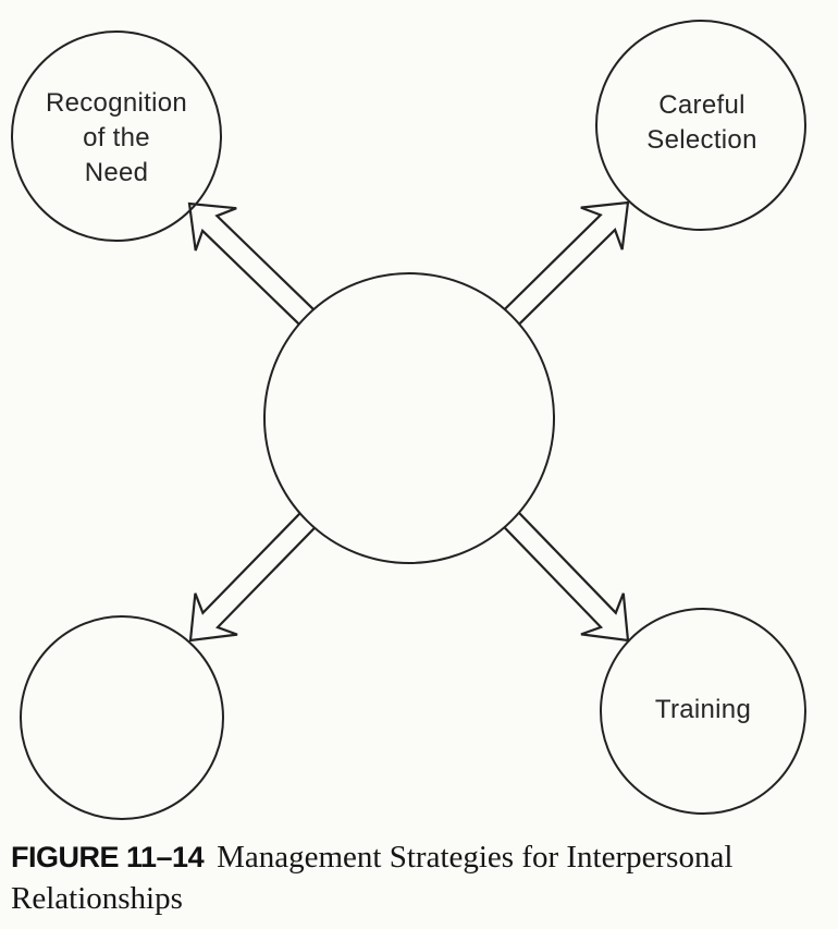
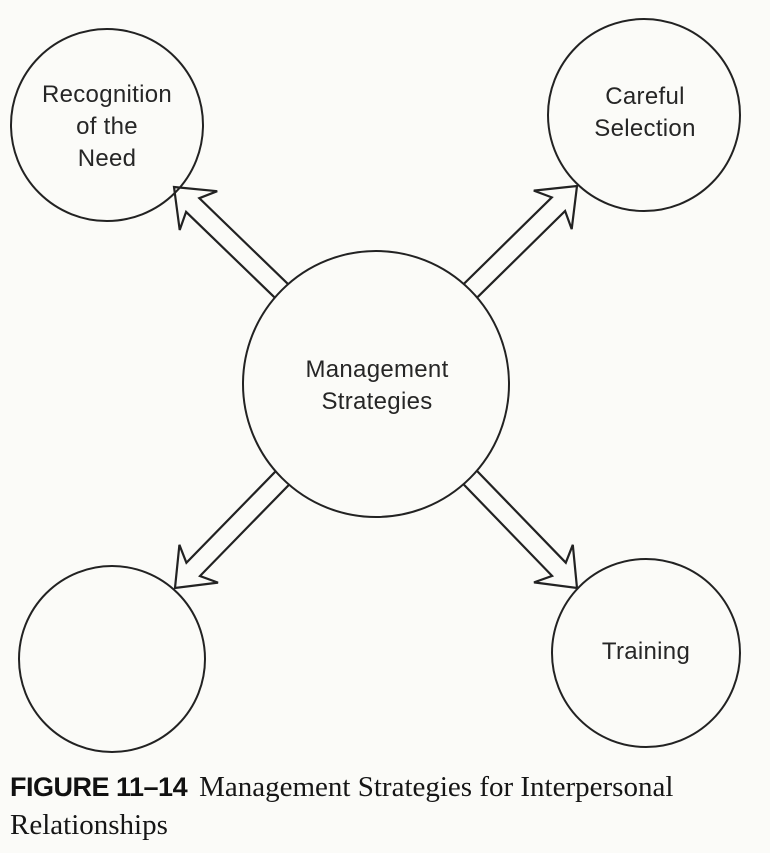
  Recognition
  of the
  Need
  Careful
  Selection
+ Management
+ Strategies
  Training
  FIGURE 11–14 Management Strategies for Interpersonal Relationships
